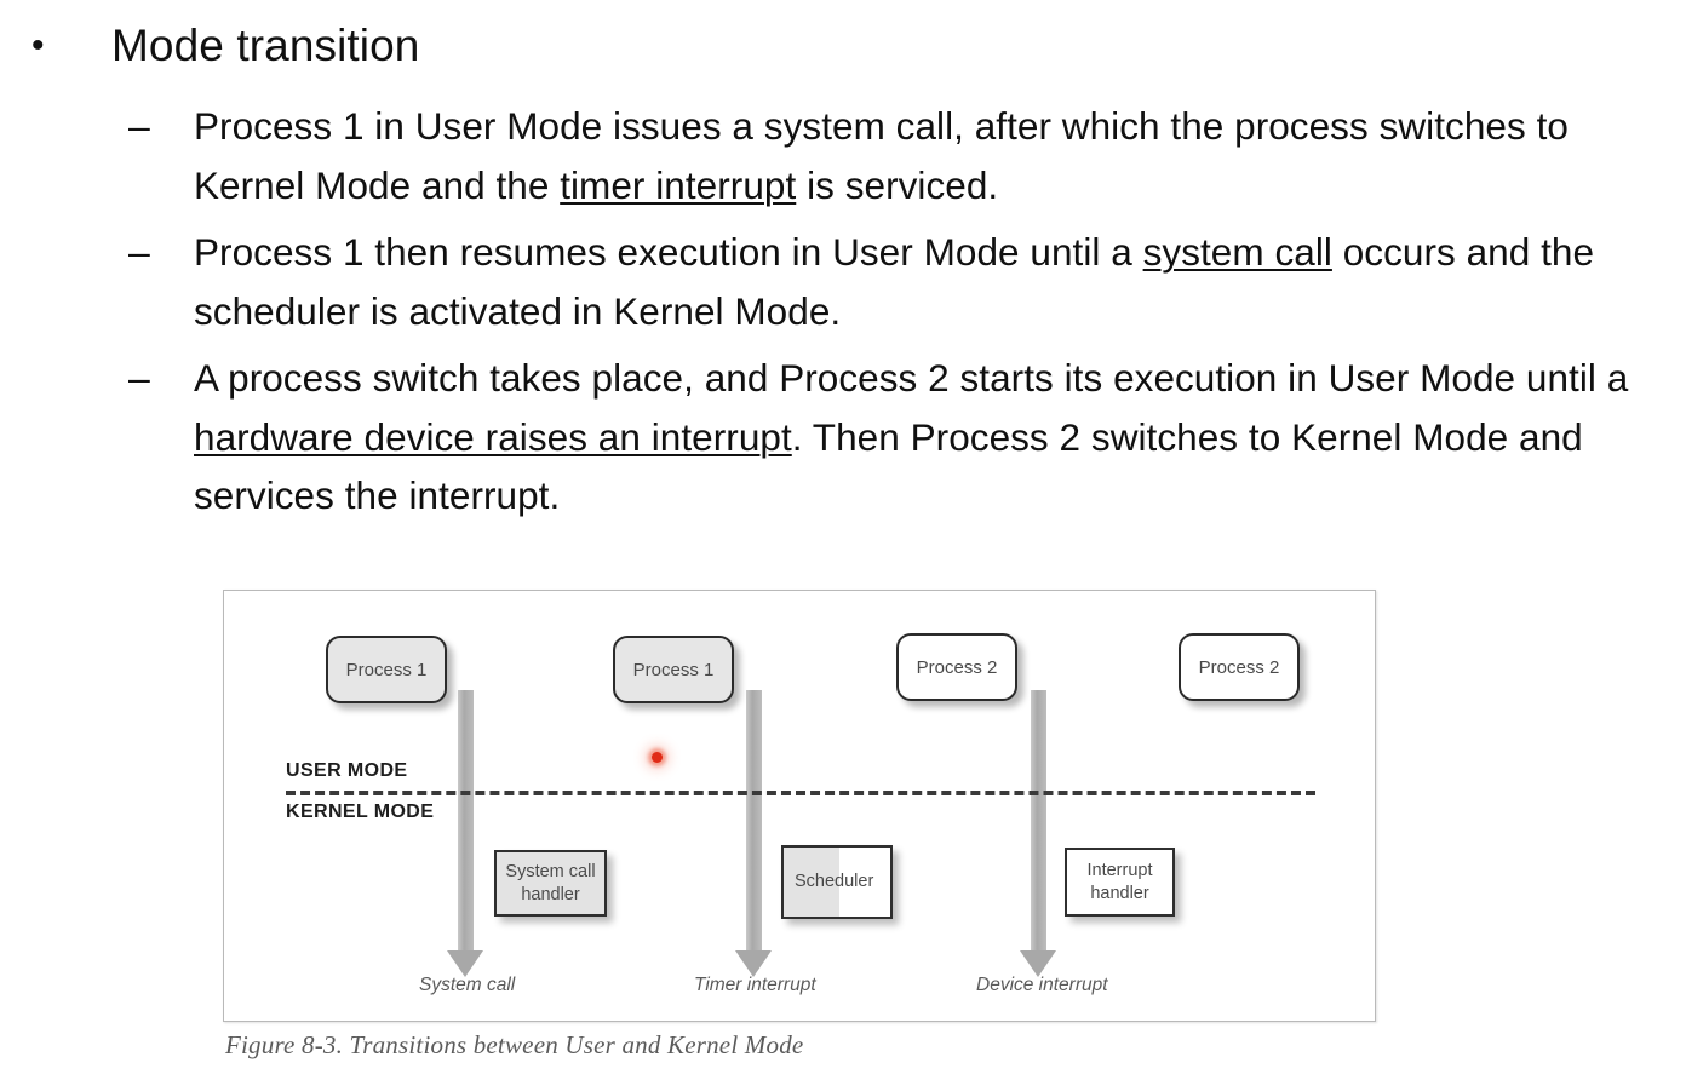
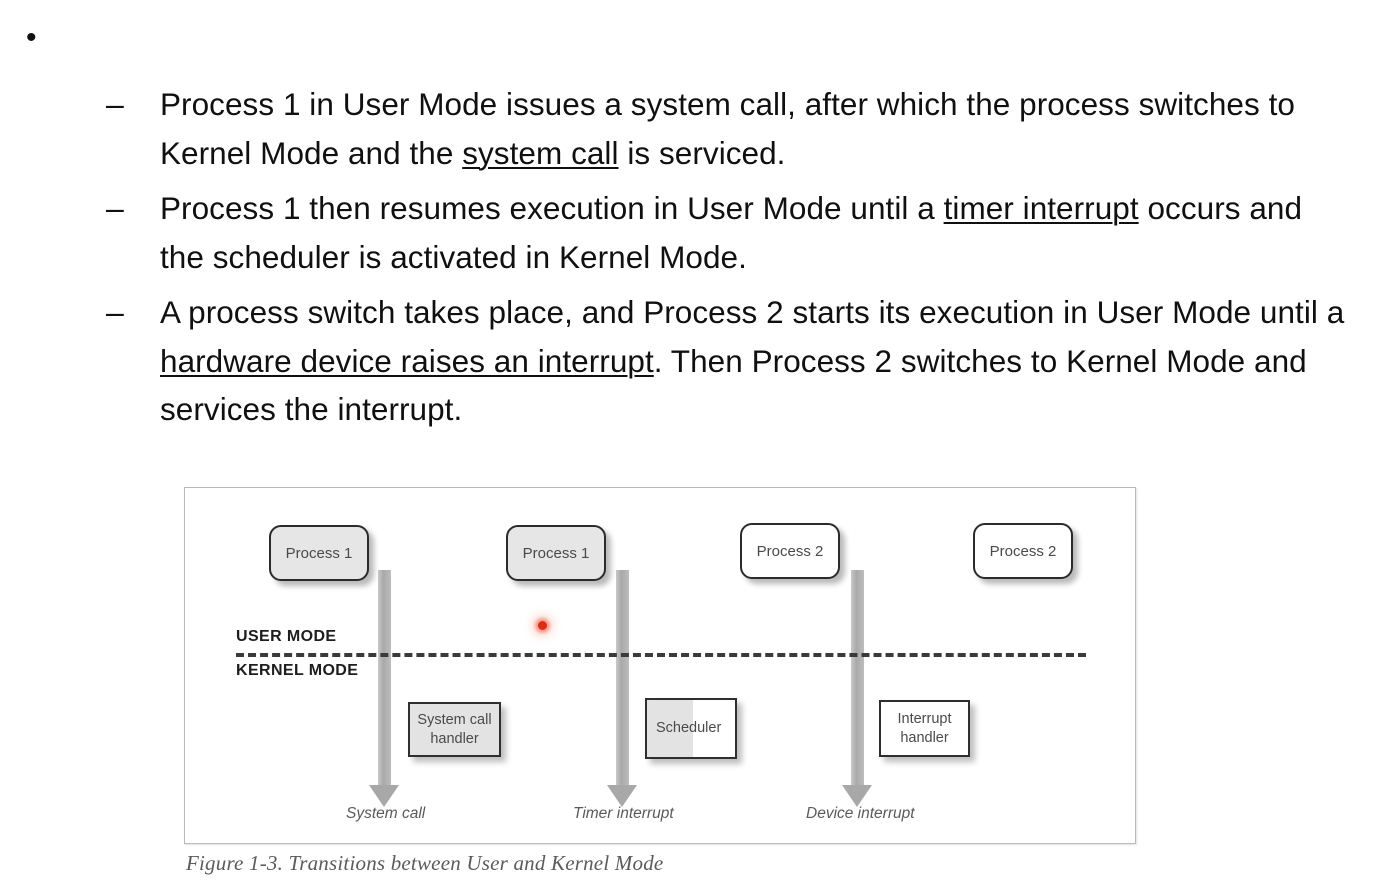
  •
- Mode transition
  –
- Process 1 in User Mode issues a system call, after which the process switches to Kernel Mode and the timer interrupt is serviced.
+ Process 1 in User Mode issues a system call, after which the process switches to Kernel Mode and the system call is serviced.
  –
- Process 1 then resumes execution in User Mode until a system call occurs and the scheduler is activated in Kernel Mode.
+ Process 1 then resumes execution in User Mode until a timer interrupt occurs and the scheduler is activated in Kernel Mode.
  –
  A process switch takes place, and Process 2 starts its execution in User Mode until a hardware device raises an interrupt. Then Process 2 switches to Kernel Mode and services the interrupt.
  USER MODE
  KERNEL MODE
  Process 1
  Process 1
  Process 2
  Process 2
  System call
  handler
  Scheduler
  Interrupt
  handler
  System call
  Timer interrupt
  Device interrupt
- Figure 8-3. Transitions between User and Kernel Mode
+ Figure 1-3. Transitions between User and Kernel Mode
